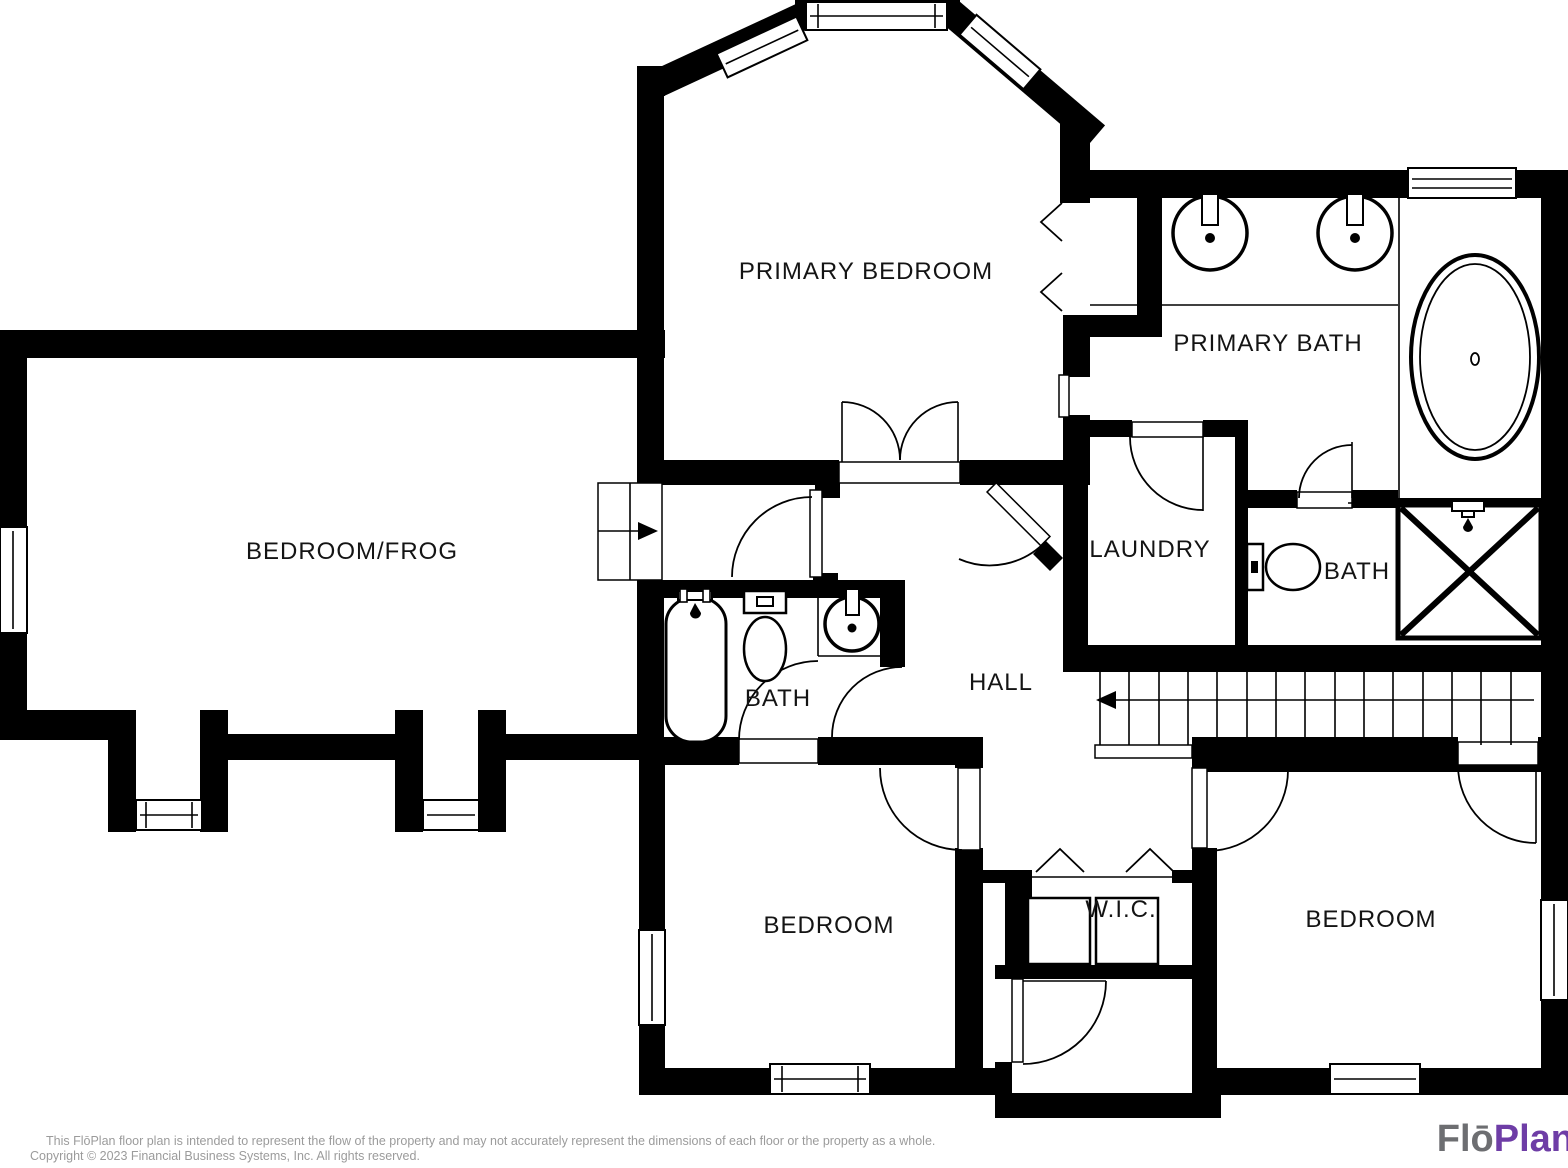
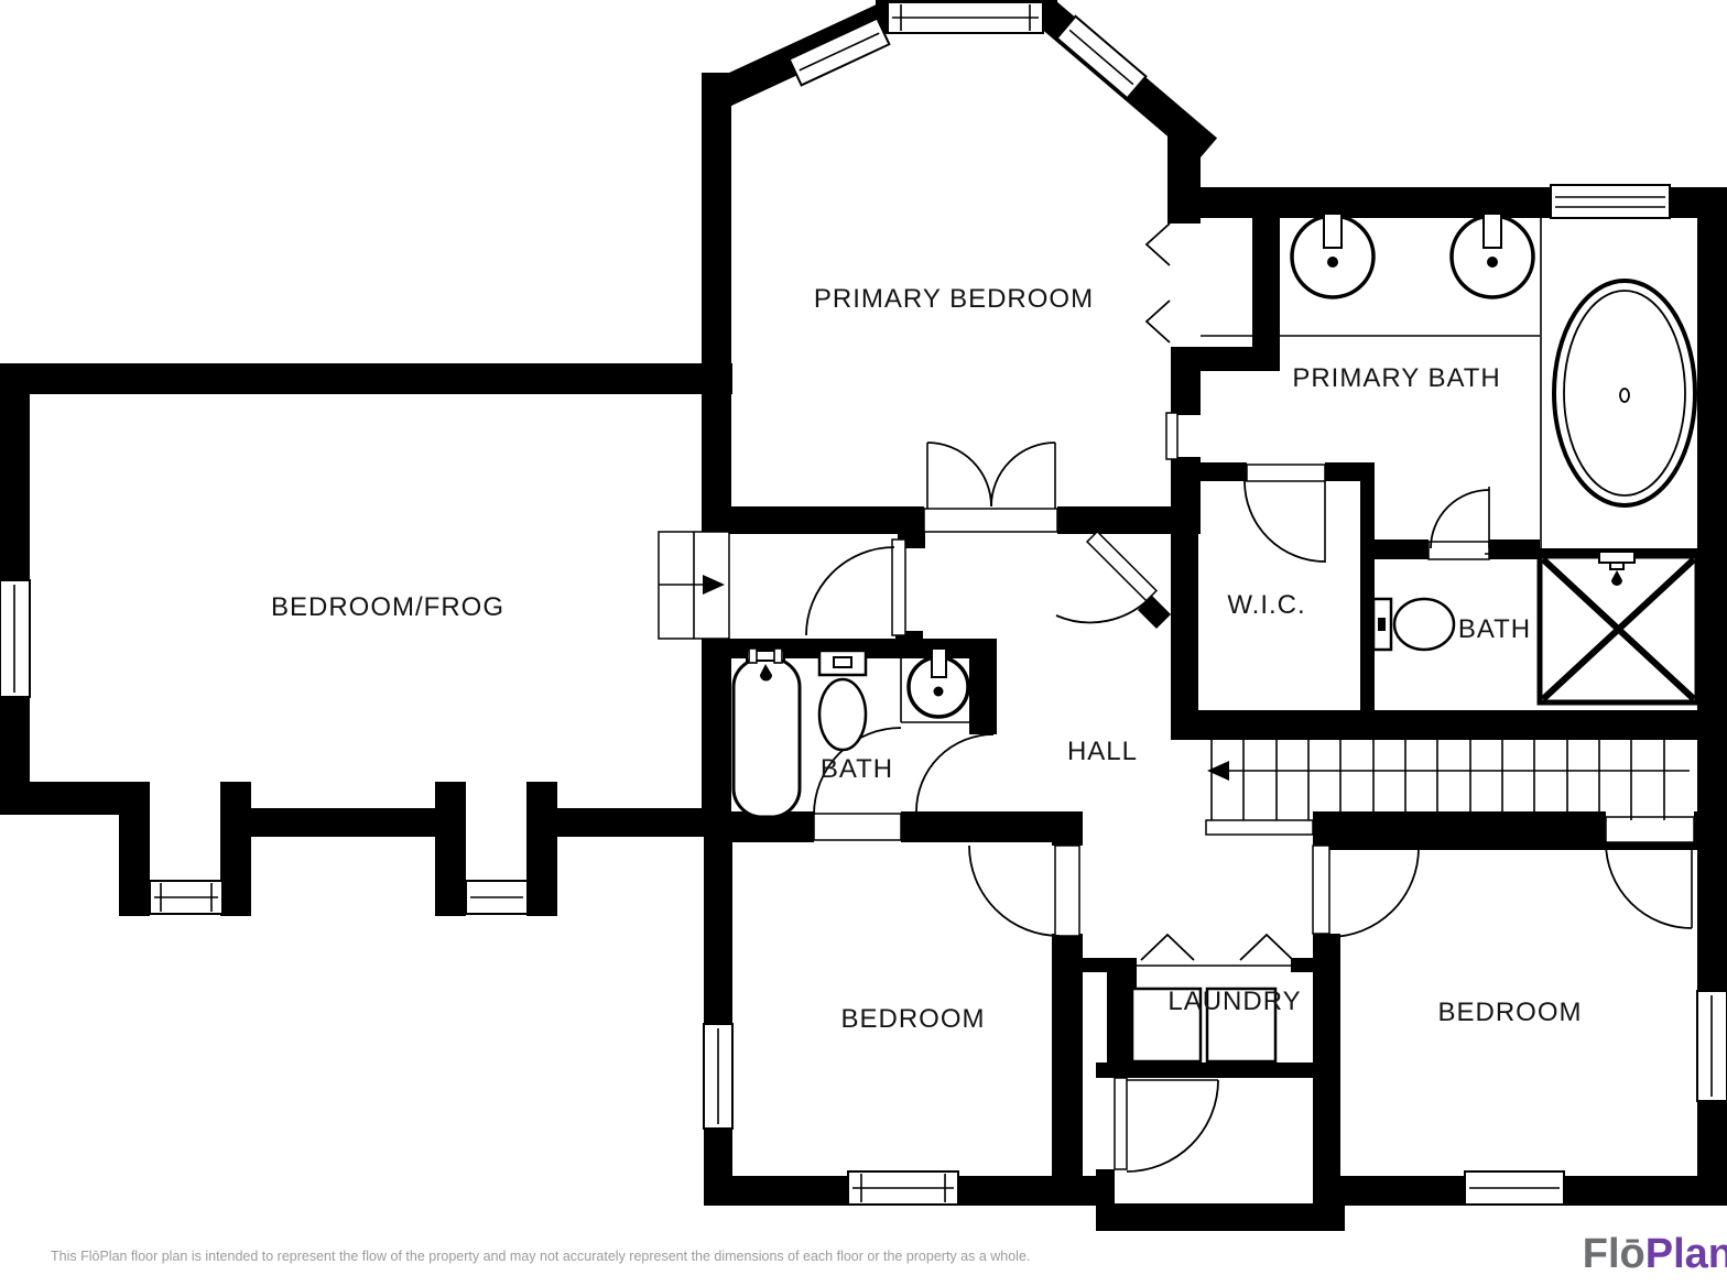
  PRIMARY BEDROOM
  PRIMARY BATH
  BEDROOM/FROG
- LAUNDRY
+ W.I.C.
  BATH
  HALL
  BATH
  BEDROOM
- W.I.C.
+ LAUNDRY
  BEDROOM
  This FlōPlan floor plan is intended to represent the flow of the property and may not accurately represent the dimensions of each floor or the property as a whole.
- Copyright © 2023 Financial Business Systems, Inc. All rights reserved.
  FlōPlan
